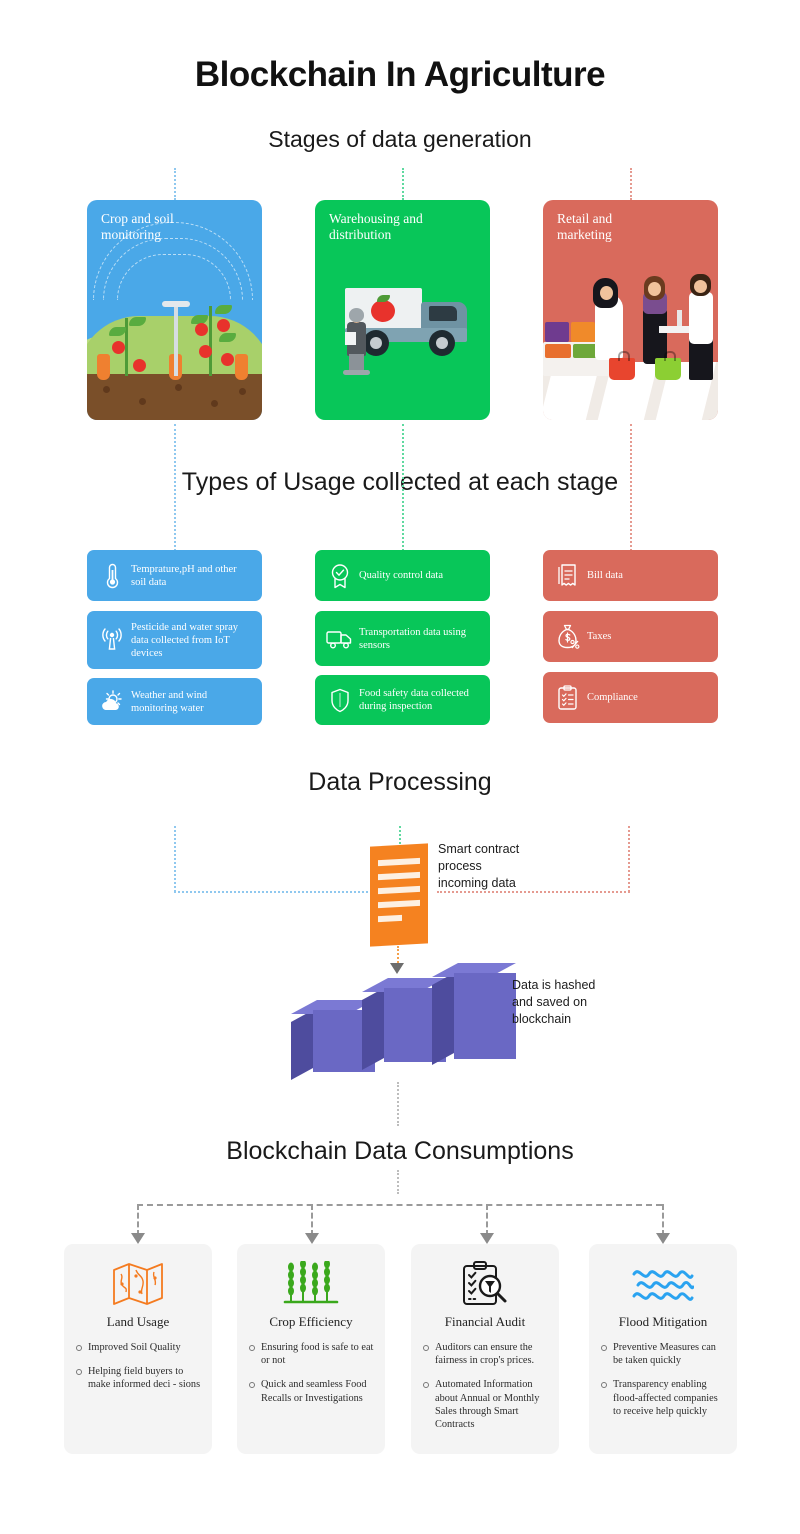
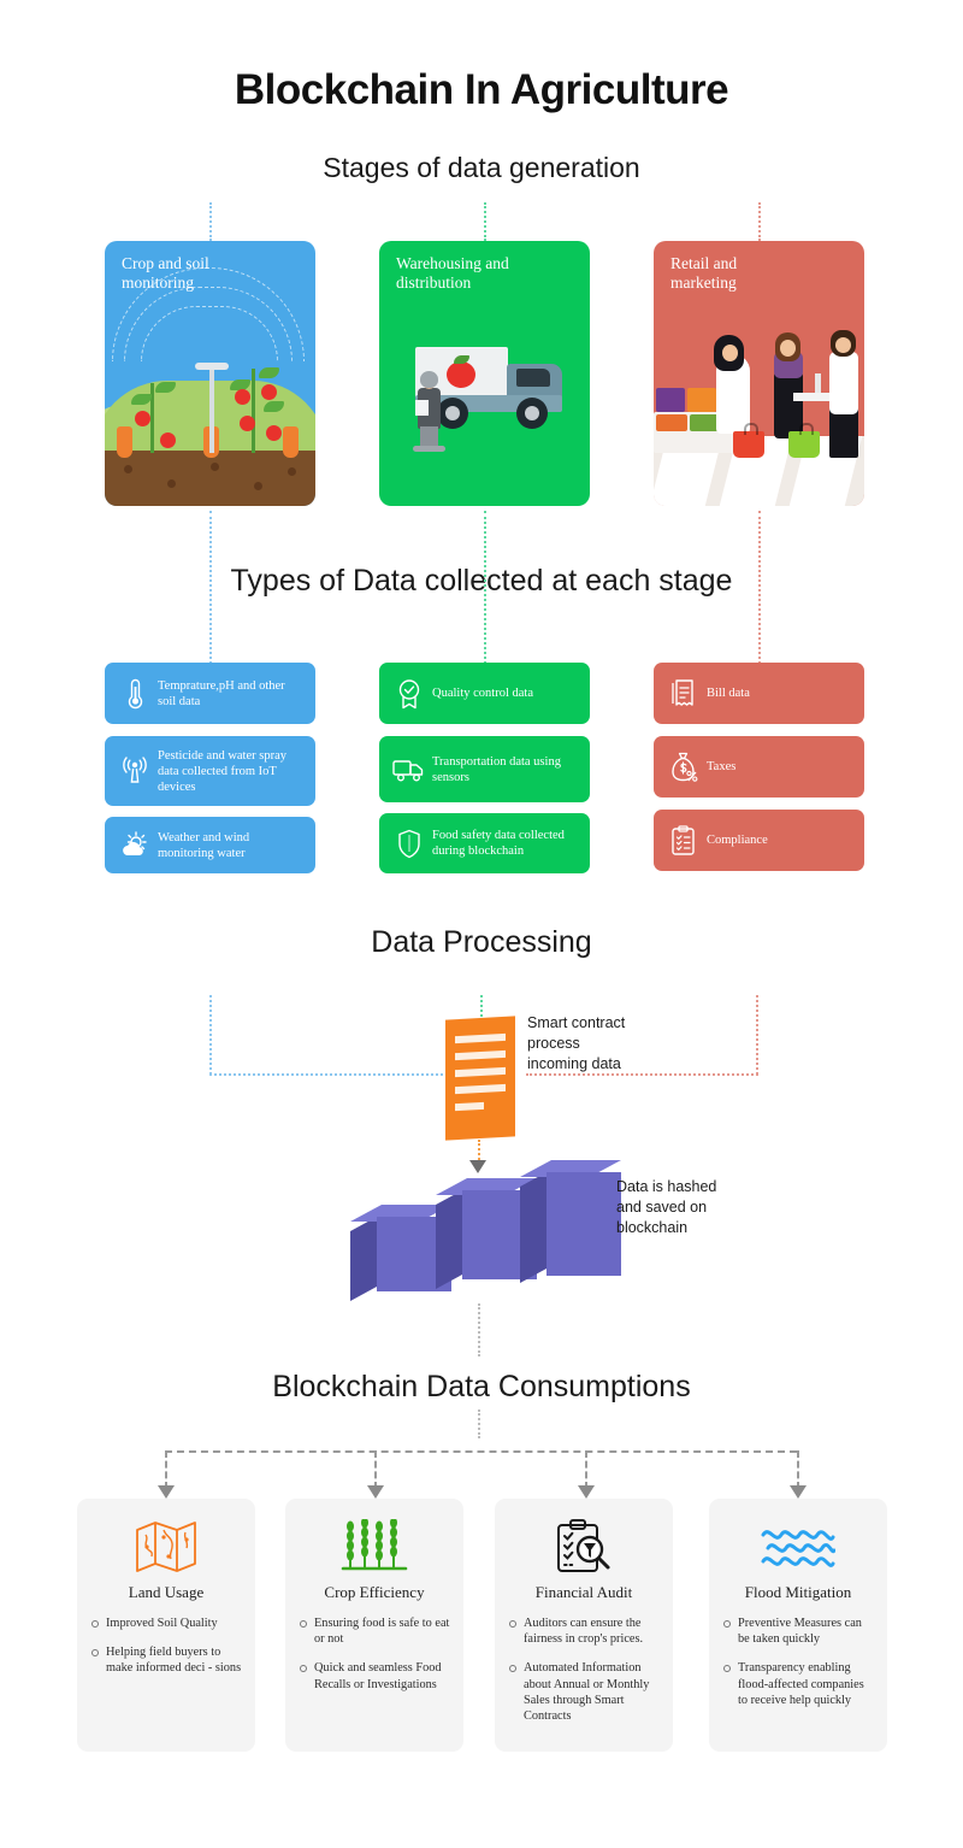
  Blockchain In Agriculture
  Stages of data generation
- Types of Usage collected at each stage
+ Types of Data collected at each stage
  Data Processing
  Blockchain Data Consumptions
  Crop and soil
  monitoring
  Warehousing and
  distribution
  Retail and
  marketing
  Temprature,pH and other soil data
  Pesticide and water spray data collected from IoT devices
  Weather and wind monitoring water
  Quality control data
  Transportation data using sensors
- Food safety data collected during inspection
+ Food safety data collected during blockchain
  Bill data
  Taxes
  Compliance
  Smart contract
  process
  incoming data
  Data is hashed
  and saved on
  blockchain
  Land Usage
  Improved Soil Quality
  Helping field buyers to make informed deci - sions
  Crop Efficiency
  Ensuring food is safe to eat or not
  Quick and seamless Food Recalls or Investigations
  Financial Audit
  Auditors can ensure the fairness in crop's prices.
  Automated Information about Annual or Monthly Sales through Smart Contracts
  Flood Mitigation
  Preventive Measures can be taken quickly
  Transparency enabling flood-affected companies to receive help quickly
